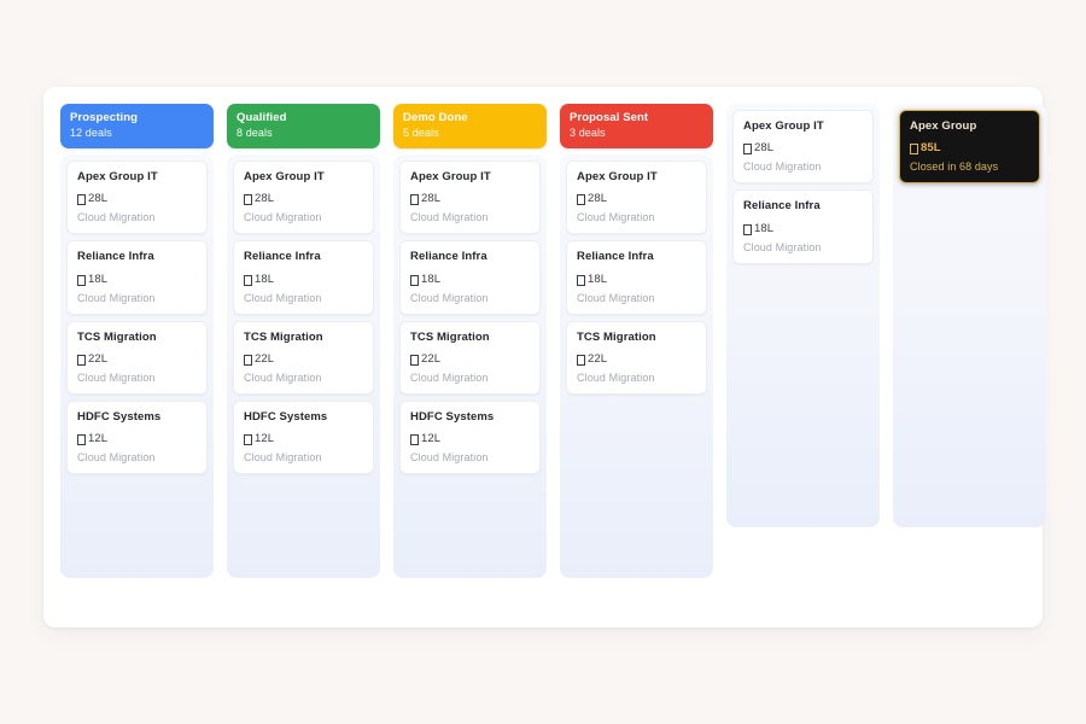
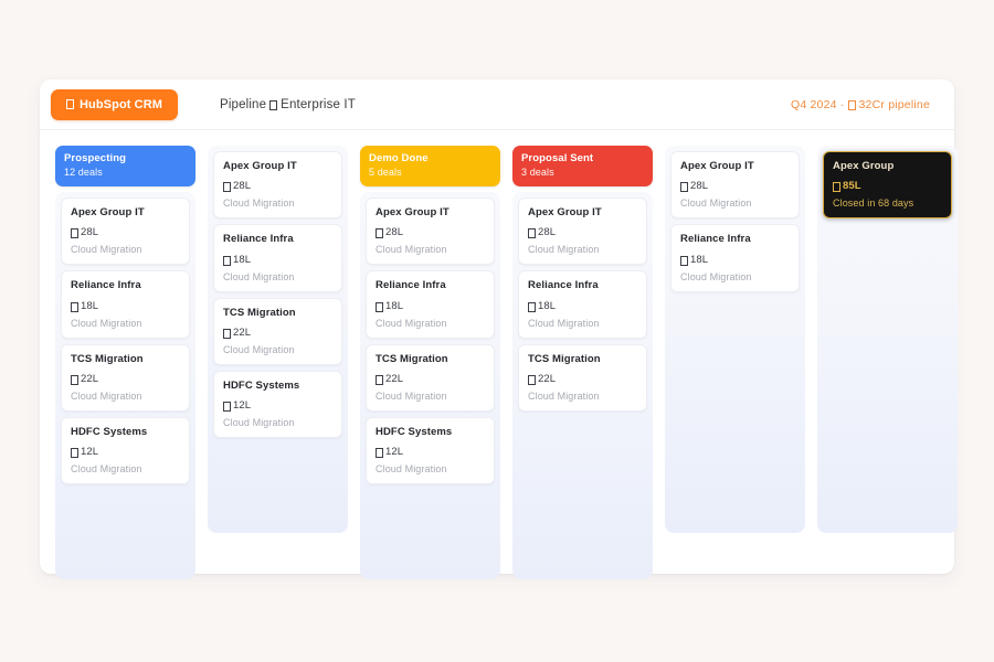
+ HubSpot CRM
+ Pipeline
+ Enterprise IT
+ Q4 2024 ·
+ 32Cr pipeline
  Prospecting
  12 deals
  Apex Group IT
  28L
  Cloud Migration
  Reliance Infra
  18L
  Cloud Migration
  TCS Migration
  22L
  Cloud Migration
  HDFC Systems
  12L
  Cloud Migration
- Qualified
- 8 deals
  Apex Group IT
  28L
  Cloud Migration
  Reliance Infra
  18L
  Cloud Migration
  TCS Migration
  22L
  Cloud Migration
  HDFC Systems
  12L
  Cloud Migration
  Demo Done
  5 deals
  Apex Group IT
  28L
  Cloud Migration
  Reliance Infra
  18L
  Cloud Migration
  TCS Migration
  22L
  Cloud Migration
  HDFC Systems
  12L
  Cloud Migration
  Proposal Sent
  3 deals
  Apex Group IT
  28L
  Cloud Migration
  Reliance Infra
  18L
  Cloud Migration
  TCS Migration
  22L
  Cloud Migration
  Apex Group IT
  28L
  Cloud Migration
  Reliance Infra
  18L
  Cloud Migration
  Apex Group
  85L
  Closed in 68 days
